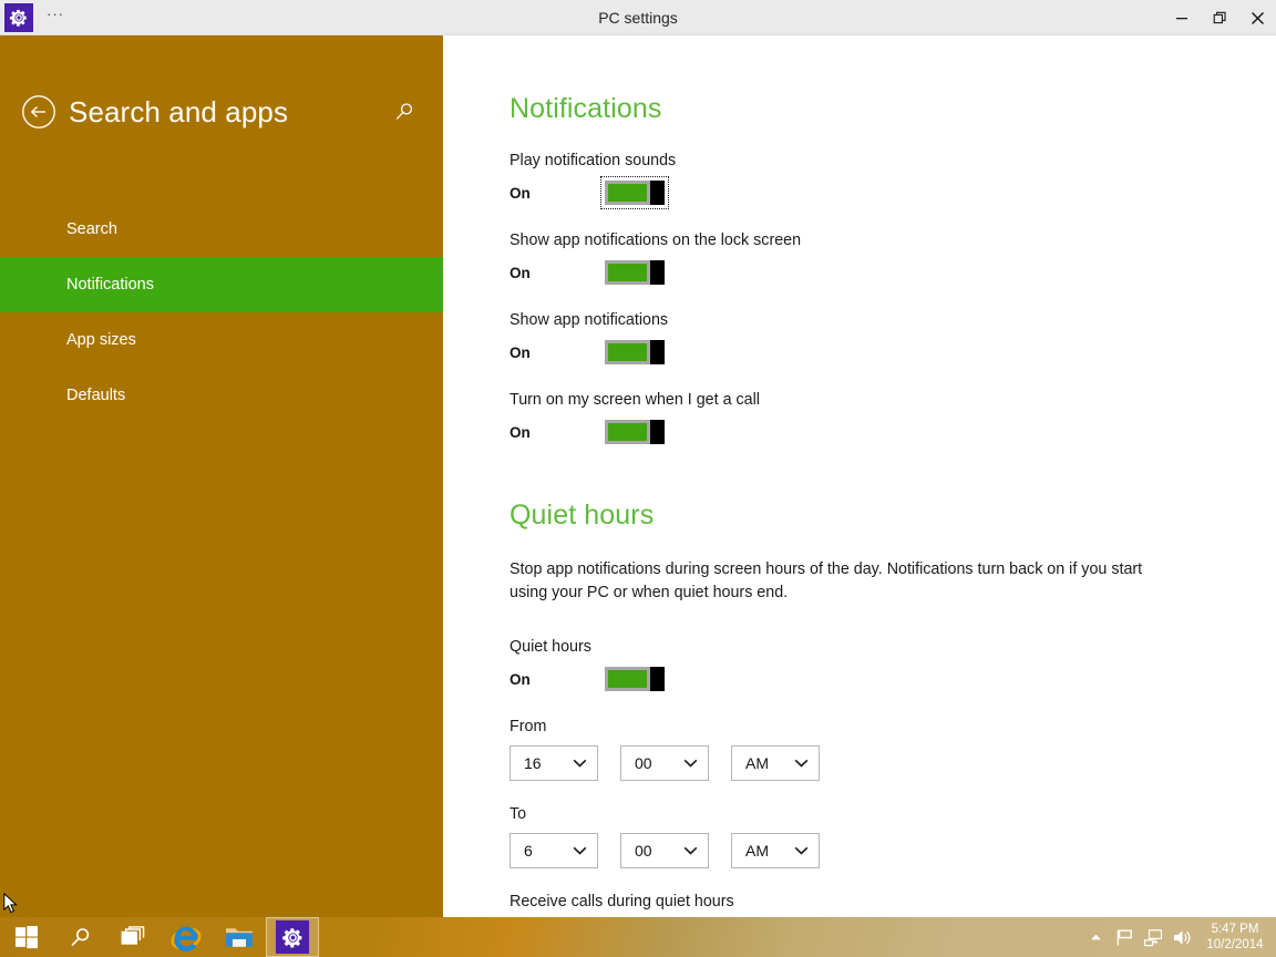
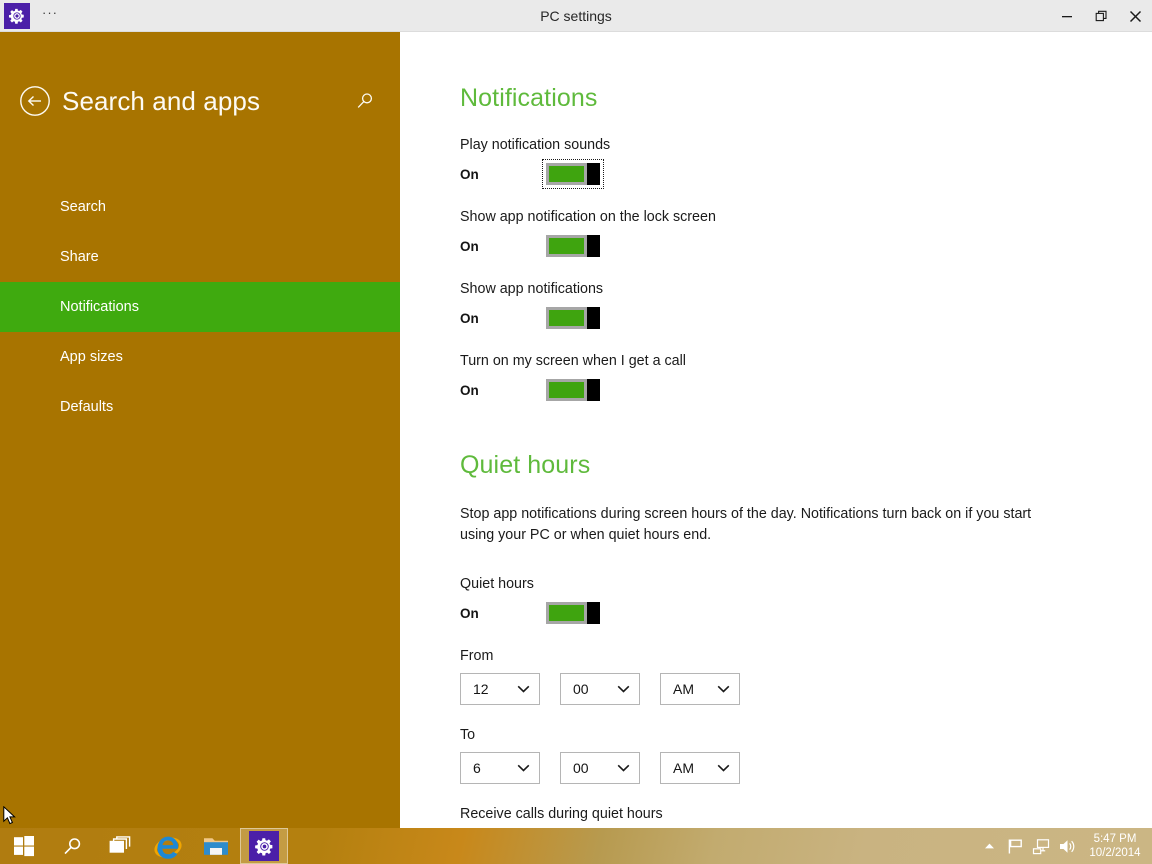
  ···
  PC settings
  Search and apps
  Search
+ Share
  Notifications
  App sizes
  Defaults
  Notifications
  Play notification sounds
  On
- Show app notifications on the lock screen
+ Show app notification on the lock screen
  On
  Show app notifications
  On
  Turn on my screen when I get a call
  On
  Quiet hours
  Stop app notifications during screen hours of the day. Notifications turn back on if you start using your PC or when quiet hours end.
  Quiet hours
  On
  From
- 16
+ 12
  00
  AM
  To
  6
  00
  AM
  Receive calls during quiet hours
  5:47 PM
  10/2/2014
